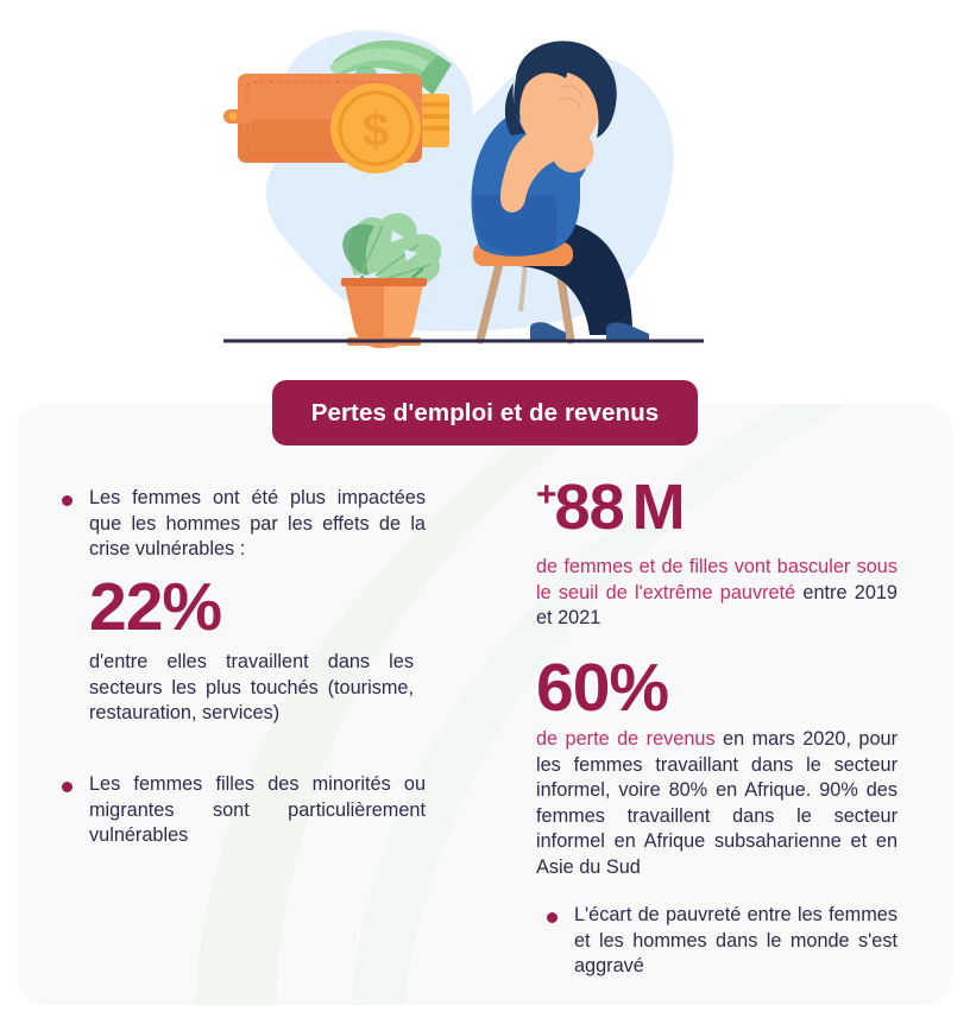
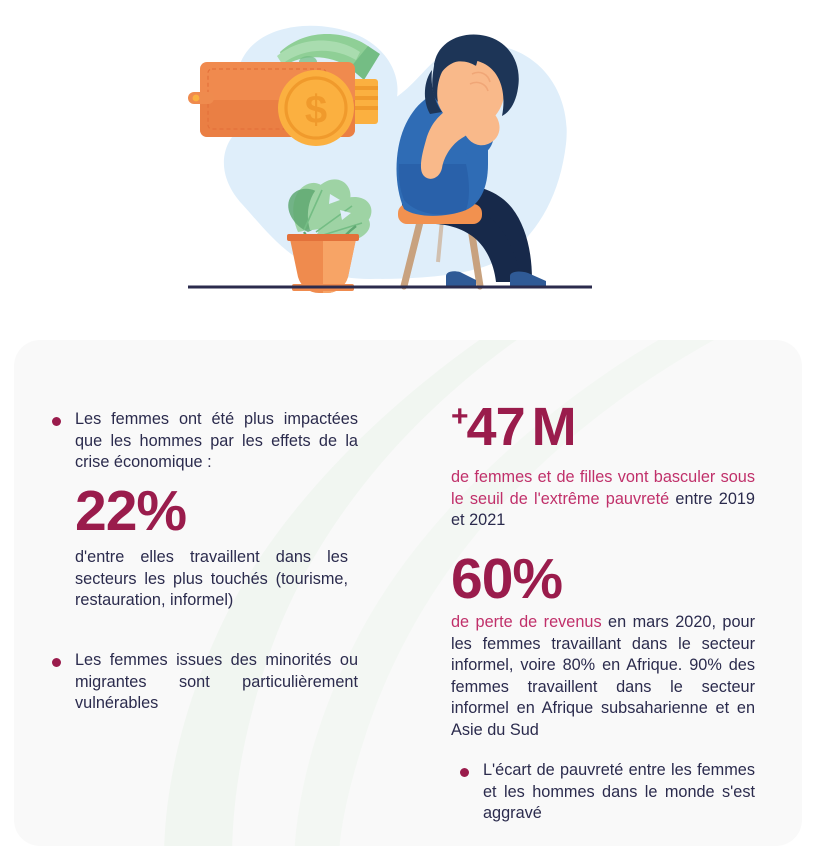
- Pertes d'emploi et de revenus
- Les femmes ont été plus impactées que les hommes par les effets de la crise vulnérables :
+ Les femmes ont été plus impactées que les hommes par les effets de la crise économique :
  22%
- d'entre elles travaillent dans les secteurs les plus touchés (tourisme, restauration, services)
+ d'entre elles travaillent dans les secteurs les plus touchés (tourisme, restauration, informel)
- Les femmes filles des minorités ou migrantes sont particulièrement vulnérables
+ Les femmes issues des minorités ou migrantes sont particulièrement vulnérables
- +88M
+ +47M
  de femmes et de filles vont basculer sous le seuil de l'extrême pauvreté entre 2019 et 2021
  60%
  de perte de revenus en mars 2020, pour les femmes travaillant dans le secteur informel, voire 80% en Afrique. 90% des femmes travaillent dans le secteur informel en Afrique subsaharienne et en Asie du Sud
  L'écart de pauvreté entre les femmes et les hommes dans le monde s'est aggravé
